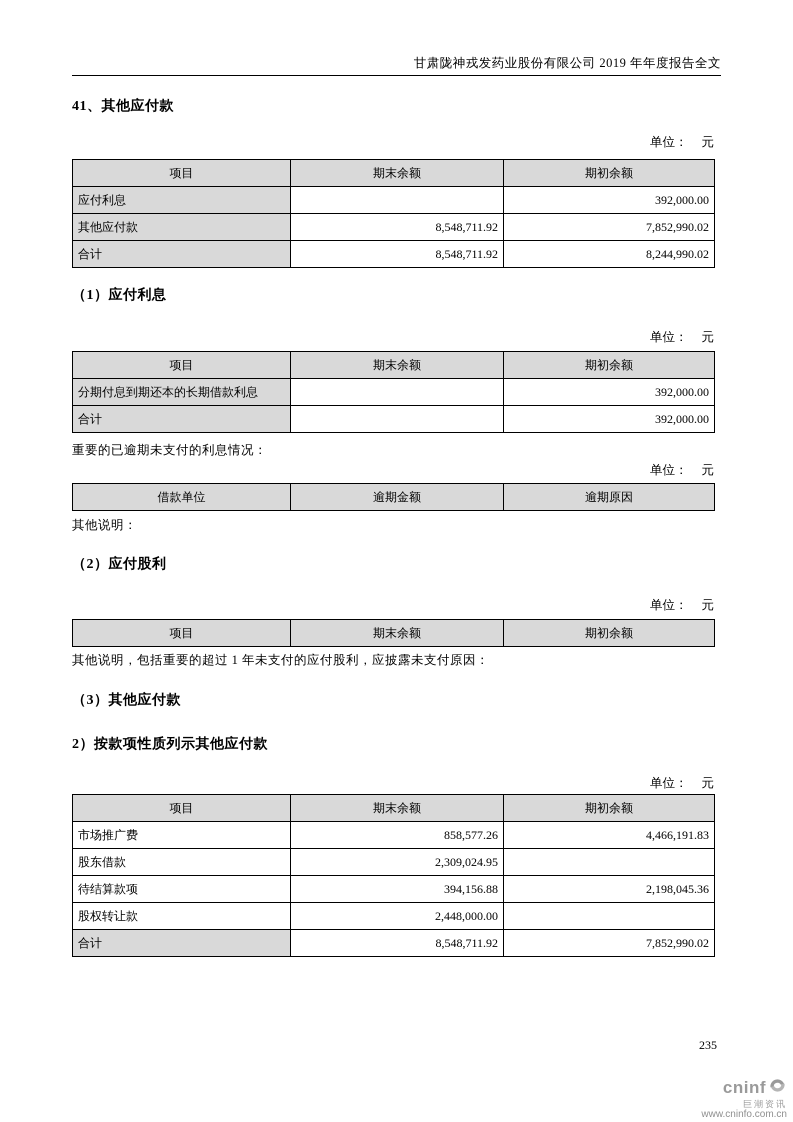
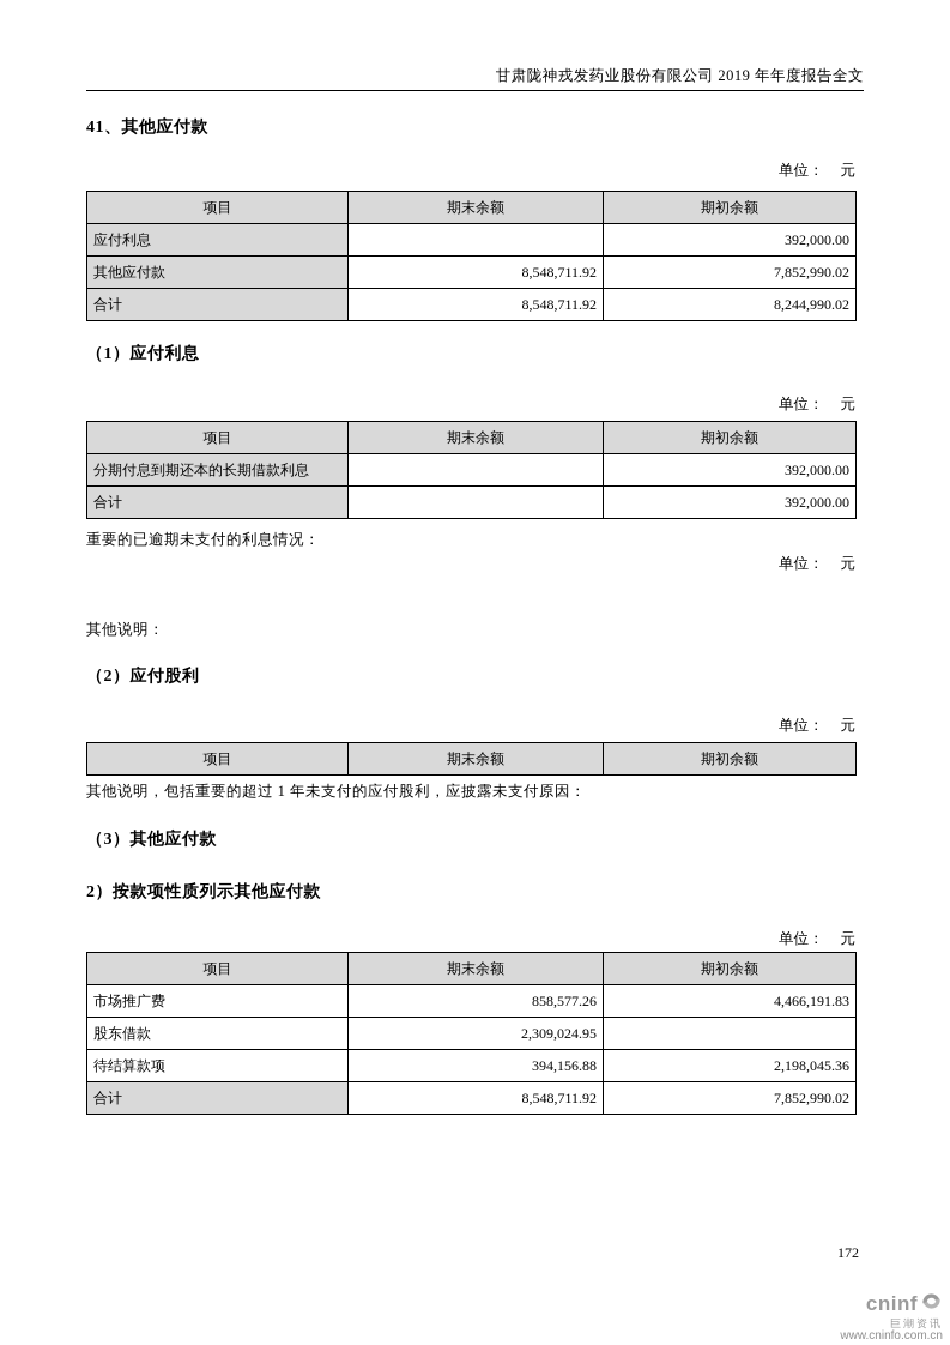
  甘肃陇神戎发药业股份有限公司 2019 年年度报告全文
  41、其他应付款
  单位： 元
  项目	期末余额	期初余额
  应付利息		392,000.00
  其他应付款	8,548,711.92	7,852,990.02
  合计	8,548,711.92	8,244,990.02
  （1）应付利息
  单位： 元
  项目	期末余额	期初余额
  分期付息到期还本的长期借款利息		392,000.00
  合计		392,000.00
  重要的已逾期未支付的利息情况：
  单位： 元
- 借款单位	逾期金额	逾期原因
  其他说明：
  （2）应付股利
  单位： 元
  项目	期末余额	期初余额
  其他说明，包括重要的超过 1 年未支付的应付股利，应披露未支付原因：
  （3）其他应付款
  2）按款项性质列示其他应付款
  单位： 元
  项目	期末余额	期初余额
  市场推广费	858,577.26	4,466,191.83
  股东借款	2,309,024.95
  待结算款项	394,156.88	2,198,045.36
- 股权转让款	2,448,000.00
  合计	8,548,711.92	7,852,990.02
- 235
+ 172
  cninf
  巨潮资讯
  www.cninfo.com.cn
